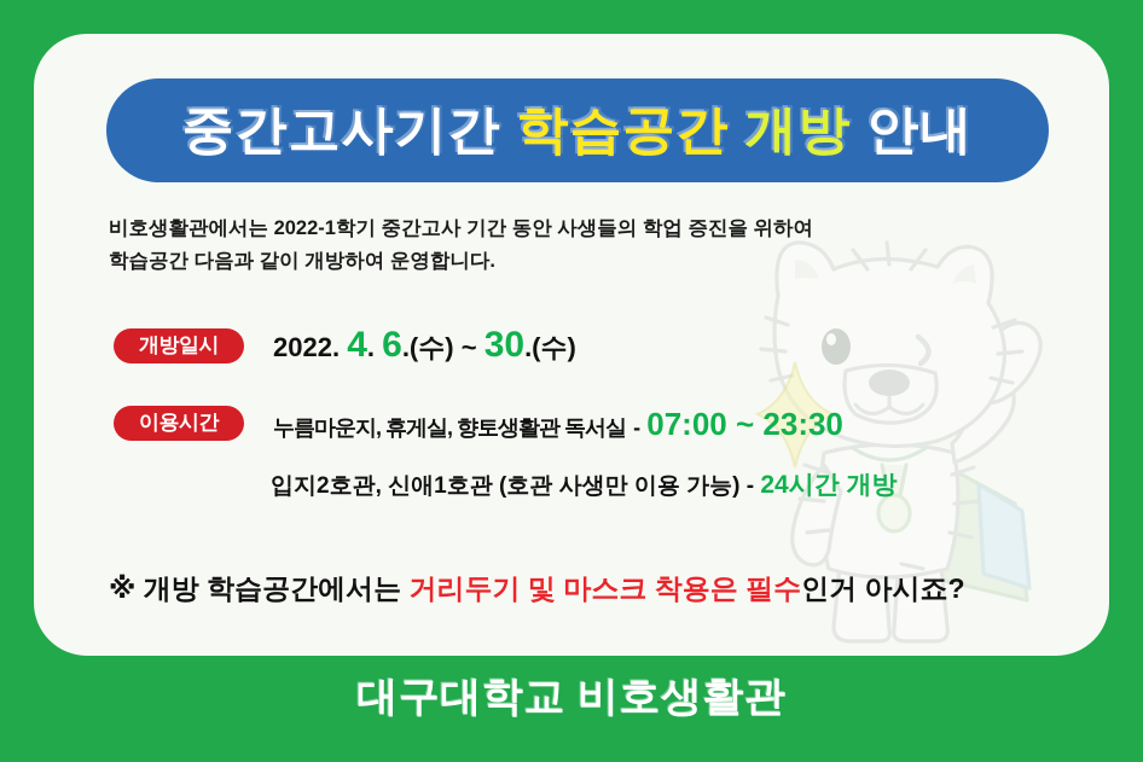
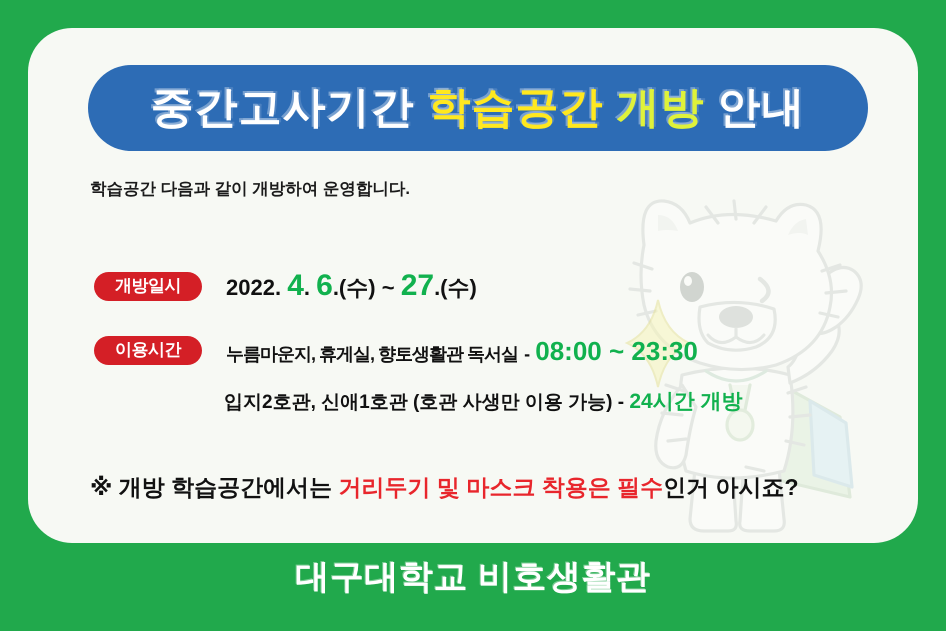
  중간고사기간 학습공간 개방 안내
- 비호생활관에서는 2022-1학기 중간고사 기간 동안 사생들의 학업 증진을 위하여
  학습공간 다음과 같이 개방하여 운영합니다.
  개방일시
- 2022. 4. 6.(수) ~ 30.(수)
+ 2022. 4. 6.(수) ~ 27.(수)
  이용시간
- 누름마운지, 휴게실, 향토생활관 독서실 - 07:00 ~ 23:30
+ 누름마운지, 휴게실, 향토생활관 독서실 - 08:00 ~ 23:30
  입지2호관, 신애1호관 (호관 사생만 이용 가능) - 24시간 개방
  ※ 개방 학습공간에서는 거리두기 및 마스크 착용은 필수인거 아시죠?
  대구대학교 비호생활관
